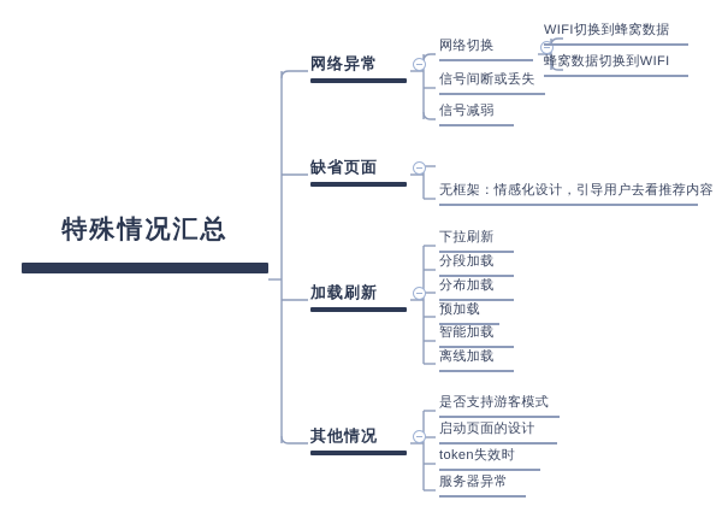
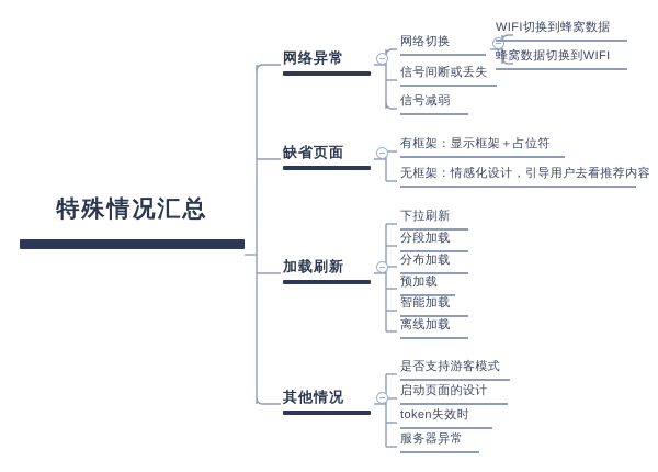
  特殊情况汇总
  网络异常
  网络切换
  WIFI切换到蜂窝数据
  蜂窝数据切换到WIFI
  信号间断或丢失
  信号减弱
  缺省页面
+ 有框架：显示框架＋占位符
  无框架：情感化设计，引导用户去看推荐内容
  加载刷新
  下拉刷新
  分段加载
  分布加载
  预加载
  智能加载
  离线加载
  其他情况
  是否支持游客模式
  启动页面的设计
  token失效时
  服务器异常
